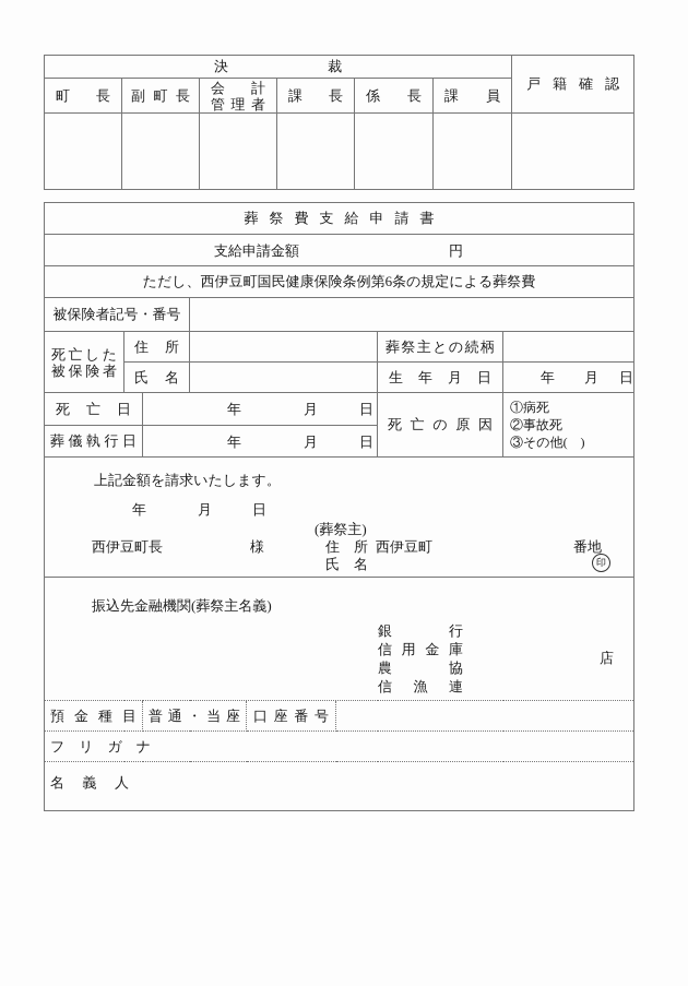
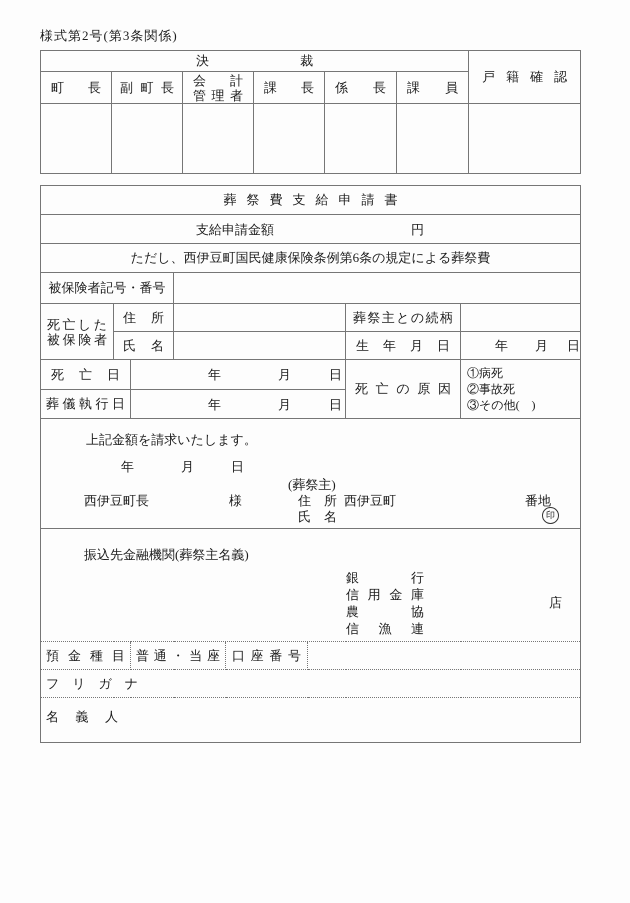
+ 様式第2号(第3条関係)
  決裁	戸籍確認
  町長	副町長	会計 管理者	課長	係長	課員
  葬祭費支給申請書
  支給申請金額 円
  ただし、西伊豆町国民健康保険条例第6条の規定による葬祭費
  被保険者記号・番号
  死亡した 被保険者	住所		葬祭主との続柄
  氏名		生年月日	年 月 日
  死亡日	年 月 日	死亡の原因	①病死 ②事故死 ③その他( )
  葬儀執行日	年 月 日
  上記金額を請求いたします。 年 月 日 (葬祭主) 西伊豆町長 様 住 所 西伊豆町 番地 氏 名 印
  振込先金融機関(葬祭主名義) 銀行 信用金庫 農協 信漁連 店
  預金種目	普通・当座	口座番号
  フリガナ
  名義人
